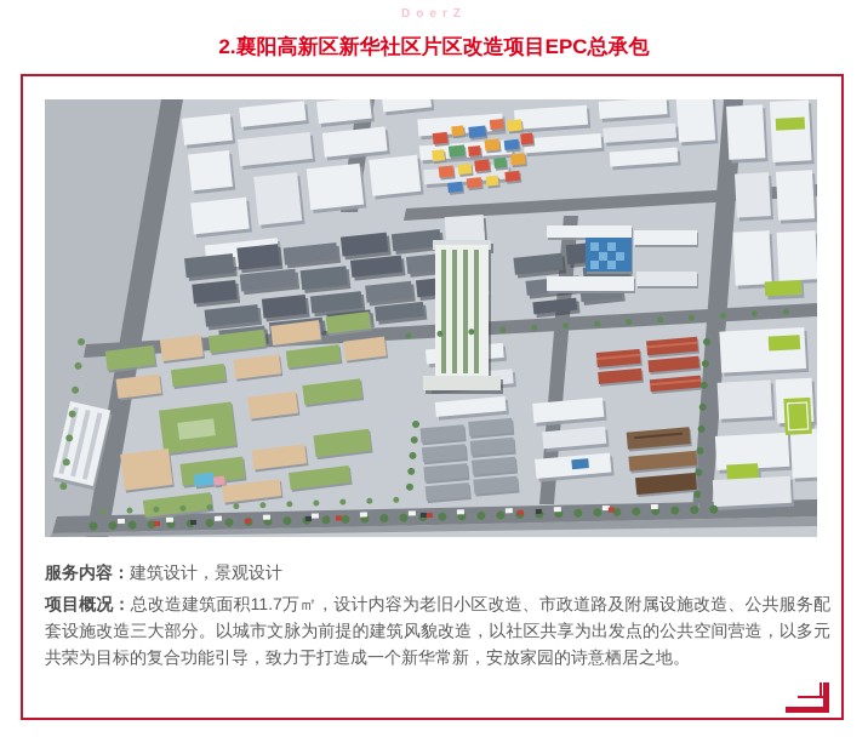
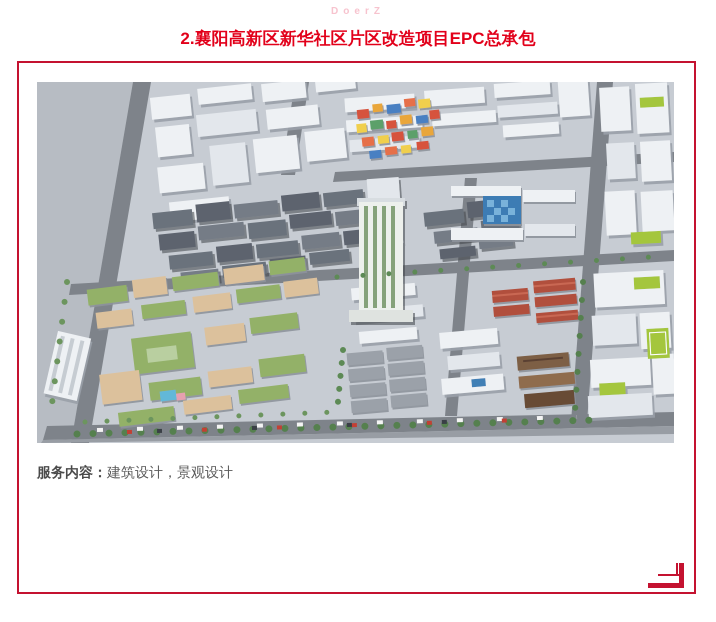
  DoerZ
  2.襄阳高新区新华社区片区改造项目EPC总承包
  服务内容：建筑设计，景观设计
- 项目概况：总改造建筑面积11.7万㎡，设计内容为老旧小区改造、市政道路及附属设施改造、公共服务配套设施改造三大部分。以城市文脉为前提的建筑风貌改造，以社区共享为出发点的公共空间营造，以多元共荣为目标的复合功能引导，致力于打造成一个新华常新，安放家园的诗意栖居之地。
